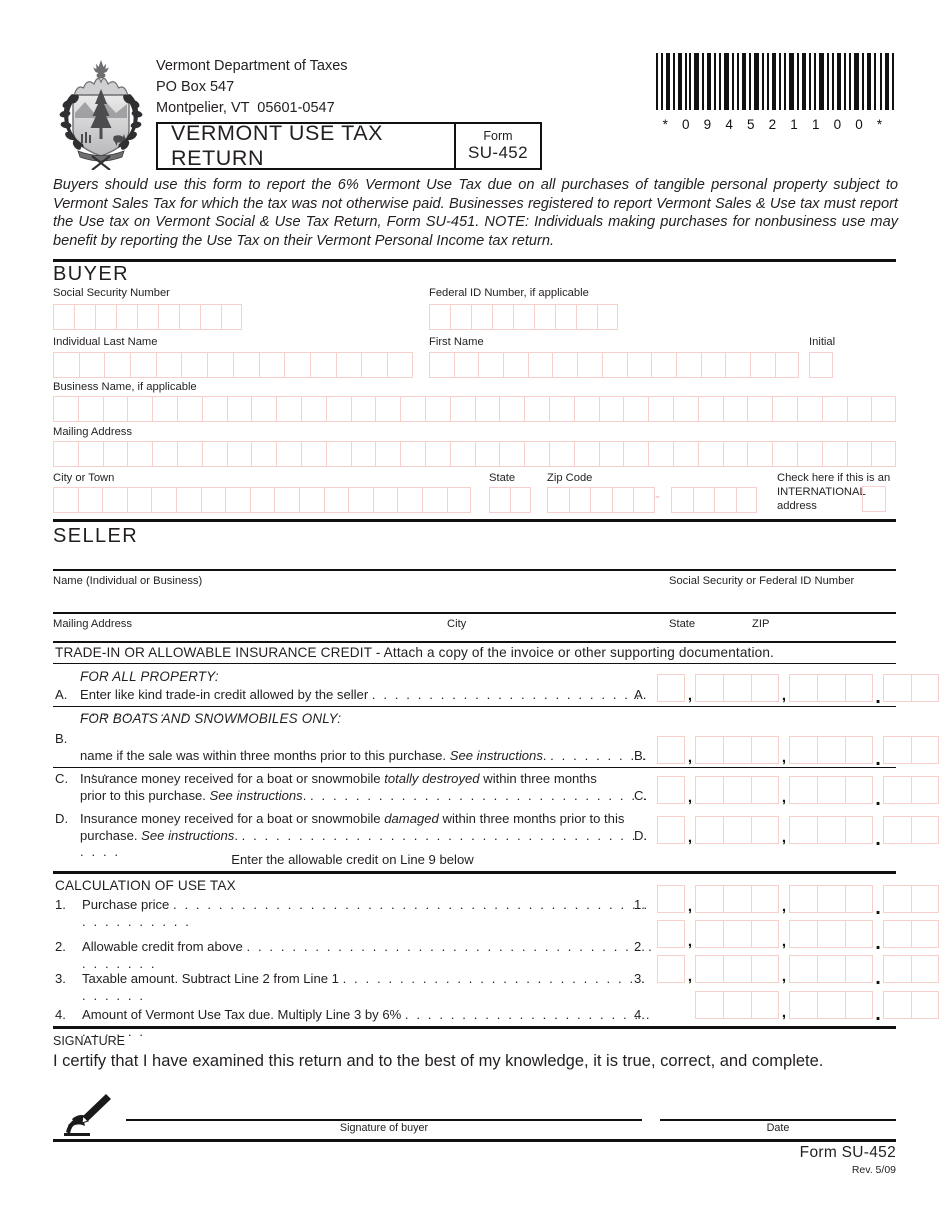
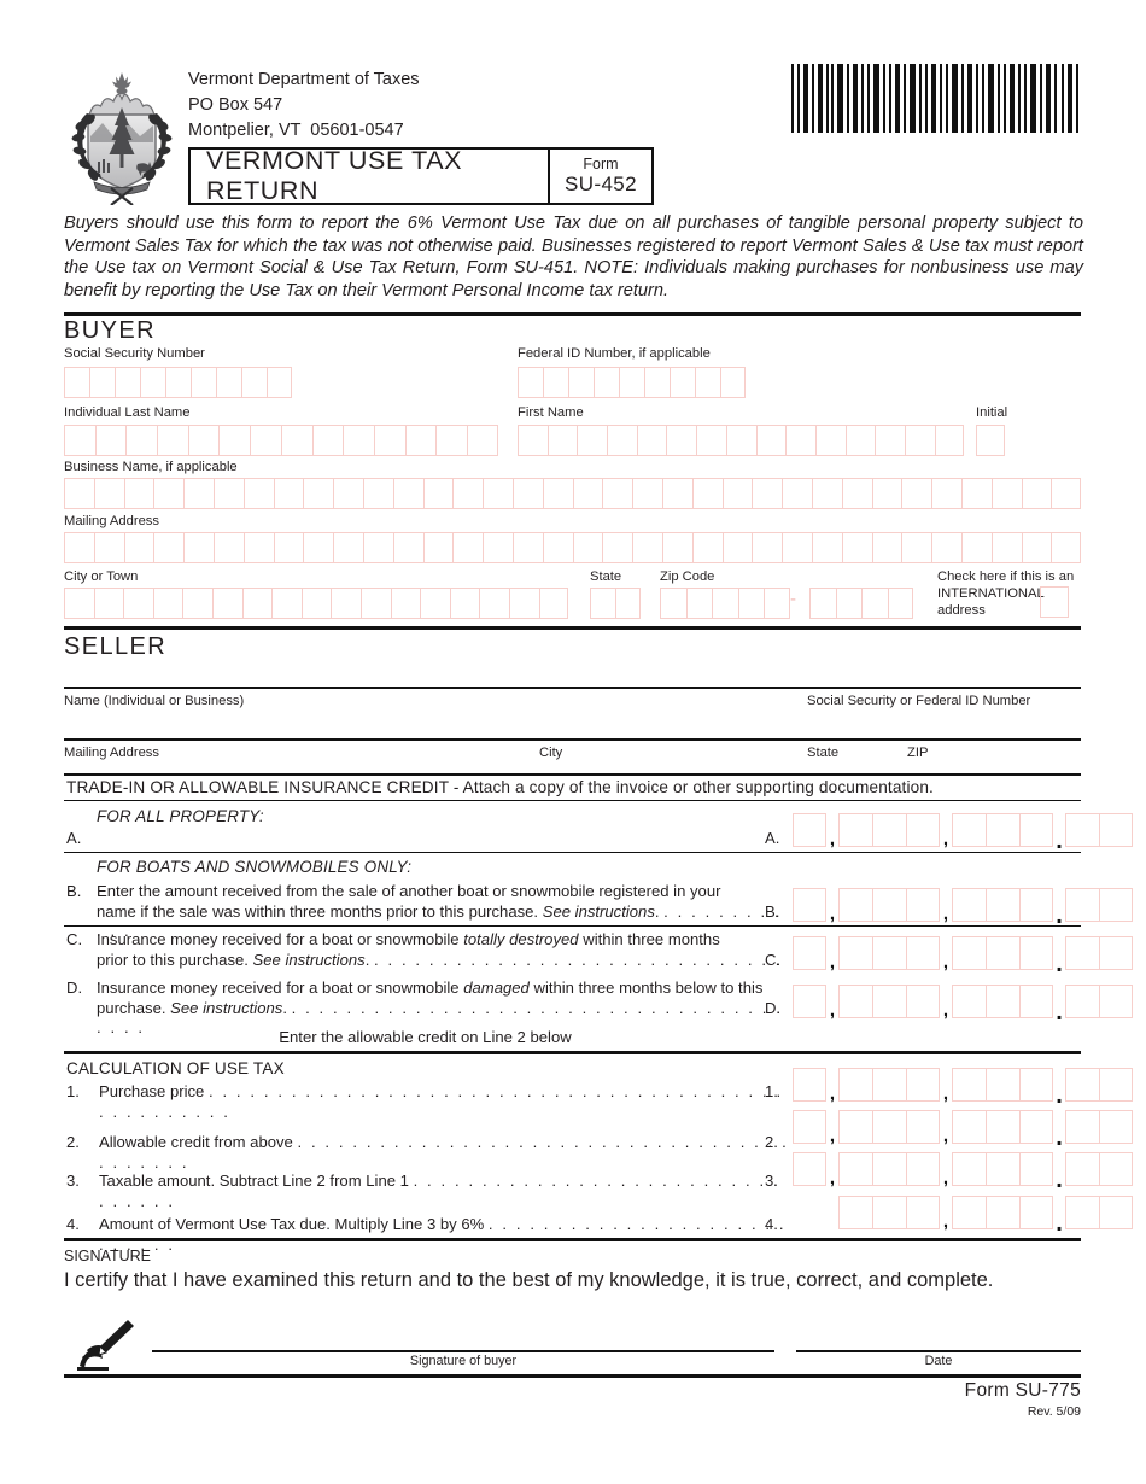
  Vermont Department of Taxes
  PO Box 547
  Montpelier, VT 05601-0547
  VERMONT USE TAX RETURN
  Form
  SU-452
- * 0 9 4 5 2 1 1 0 0 *
  Buyers should use this form to report the 6% Vermont Use Tax due on all purchases of tangible personal property subject to Vermont Sales Tax for which the tax was not otherwise paid. Businesses registered to report Vermont Sales & Use tax must report the Use tax on Vermont Social & Use Tax Return, Form SU-451. NOTE: Individuals making purchases for nonbusiness use may benefit by reporting the Use Tax on their Vermont Personal Income tax return.
  BUYER
  Social Security Number
  Federal ID Number, if applicable
  Individual Last Name
  First Name
  Initial
  Business Name, if applicable
  Mailing Address
  City or Town
  State
  Zip Code
  -
  Check here if this is an
  INTERNATIONAL
  address
  SELLER
  Name (Individual or Business)
  Social Security or Federal ID Number
  Mailing Address
  City
  State
  ZIP
  TRADE-IN OR ALLOWABLE INSURANCE CREDIT - Attach a copy of the invoice or other supporting documentation.
  FOR ALL PROPERTY:
  A.
- Enter like kind trade-in credit allowed by the seller . . . . . . . . . . . . . . . . . . . . . . . . . . . . . . . . . . . . .
  A.
  ,
  ,
  .
  FOR BOATS AND SNOWMOBILES ONLY:
  B.
+ Enter the amount received from the sale of another boat or snowmobile registered in your
  name if the sale was within three months prior to this purchase. See instructions. . . . . . . . . . . . .
  B.
  ,
  ,
  .
  C.
  Insurance money received for a boat or snowmobile totally destroyed within three months
  prior to this purchase. See instructions. . . . . . . . . . . . . . . . . . . . . . . . . . . . . . . .
  C.
  ,
  ,
  .
  D.
- Insurance money received for a boat or snowmobile damaged within three months prior to this
+ Insurance money received for a boat or snowmobile damaged within three months below to this
  purchase. See instructions. . . . . . . . . . . . . . . . . . . . . . . . . . . . . . . . . . . . . . . . .
  D.
  ,
  ,
  .
- Enter the allowable credit on Line 9 below
+ Enter the allowable credit on Line 2 below
  CALCULATION OF USE TAX
  1.
  Purchase price . . . . . . . . . . . . . . . . . . . . . . . . . . . . . . . . . . . . . . . . . . . . . . . . . . . .
  1.
  ,
  ,
  .
  2.
  Allowable credit from above . . . . . . . . . . . . . . . . . . . . . . . . . . . . . . . . . . . . . . . . . . .
  2.
  ,
  ,
  .
  3.
  Taxable amount. Subtract Line 2 from Line 1 . . . . . . . . . . . . . . . . . . . . . . . . . . . . . . . . .
  3.
  ,
  ,
  .
  4.
  Amount of Vermont Use Tax due. Multiply Line 3 by 6% . . . . . . . . . . . . . . . . . . . . . . . . . . . .
  4.
  ,
  .
  SIGNATURE
  I certify that I have examined this return and to the best of my knowledge, it is true, correct, and complete.
  Signature of buyer
  Date
- Form SU-452
+ Form SU-775
  Rev. 5/09
